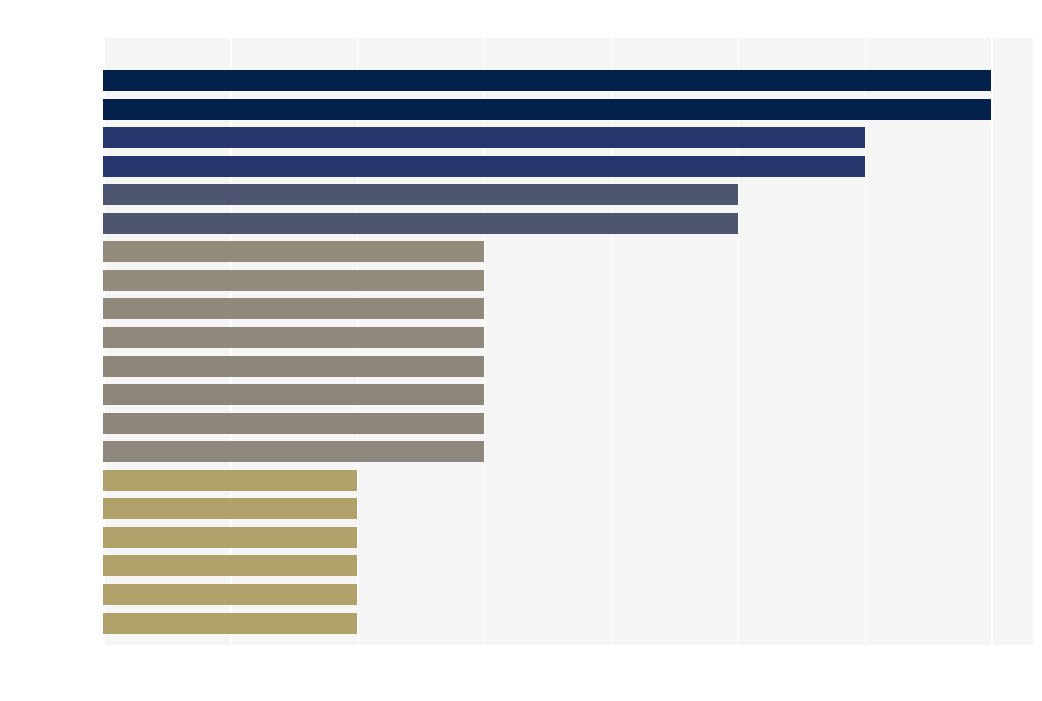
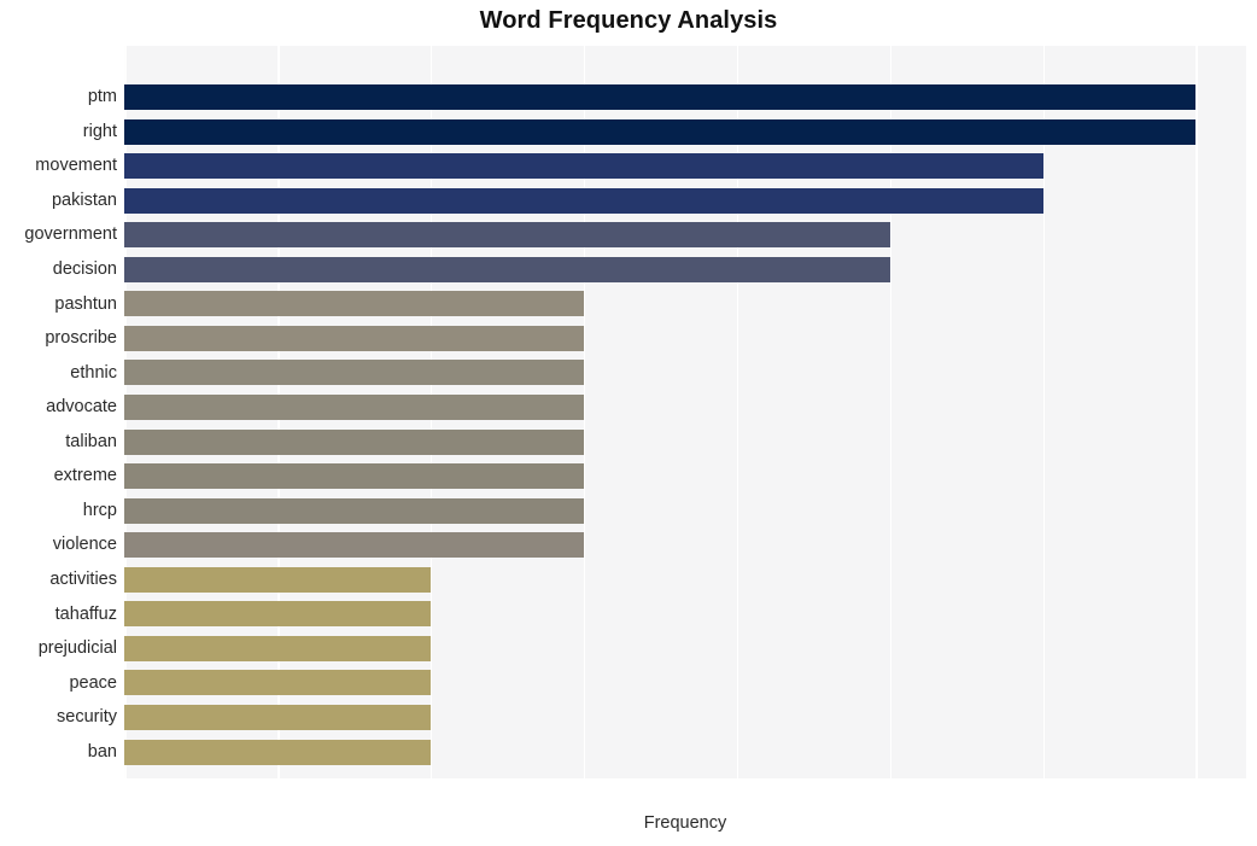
+ Word Frequency Analysis
+ ptm
+ right
+ movement
+ pakistan
+ government
+ decision
+ pashtun
+ proscribe
+ ethnic
+ advocate
+ taliban
+ extreme
+ hrcp
+ violence
+ activities
+ tahaffuz
+ prejudicial
+ peace
+ security
+ ban
+ Frequency
